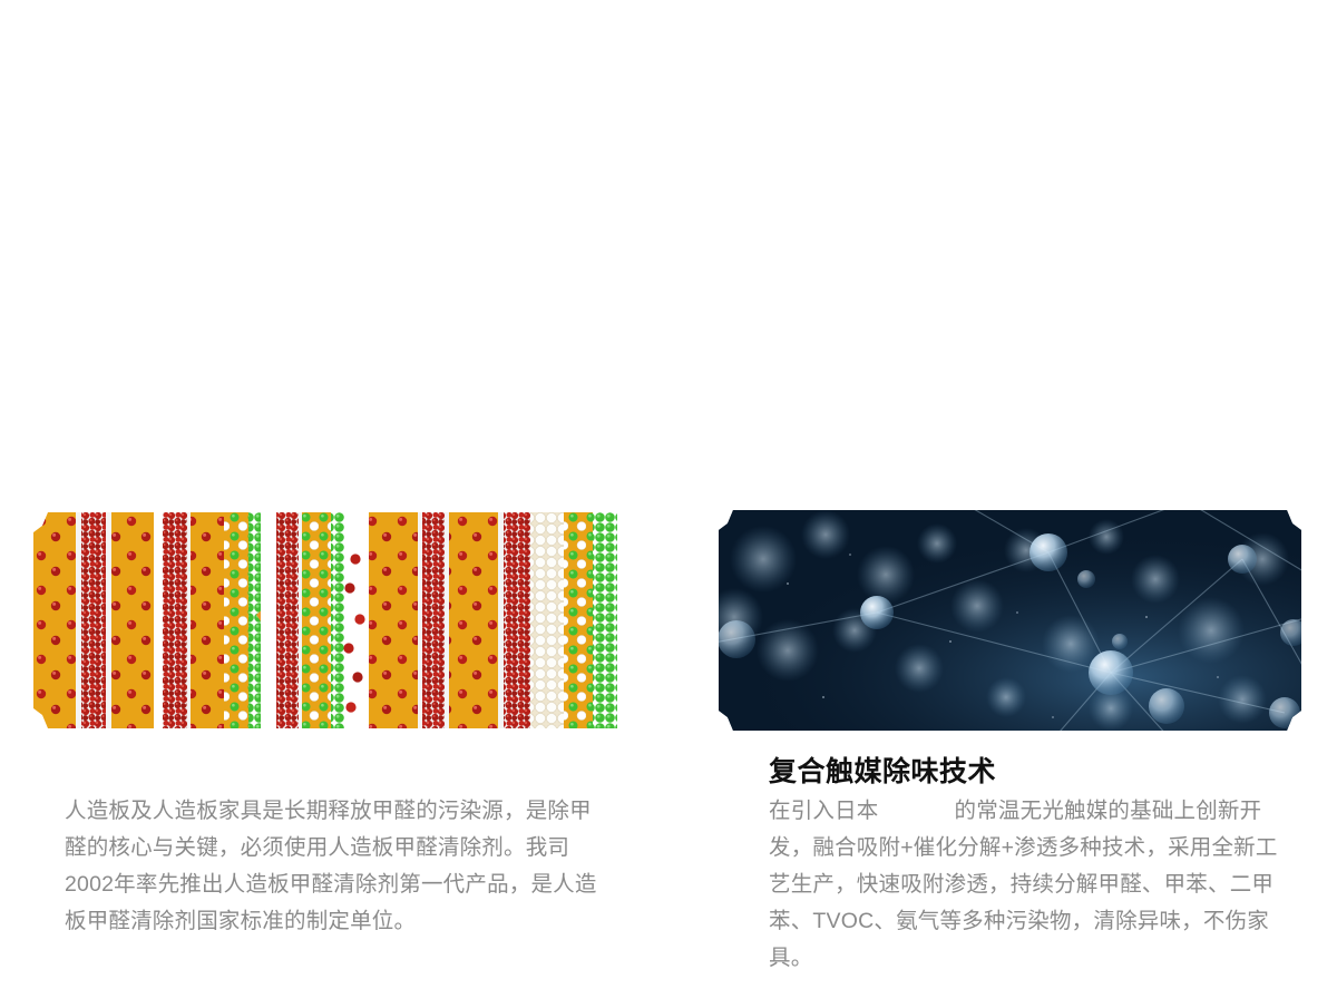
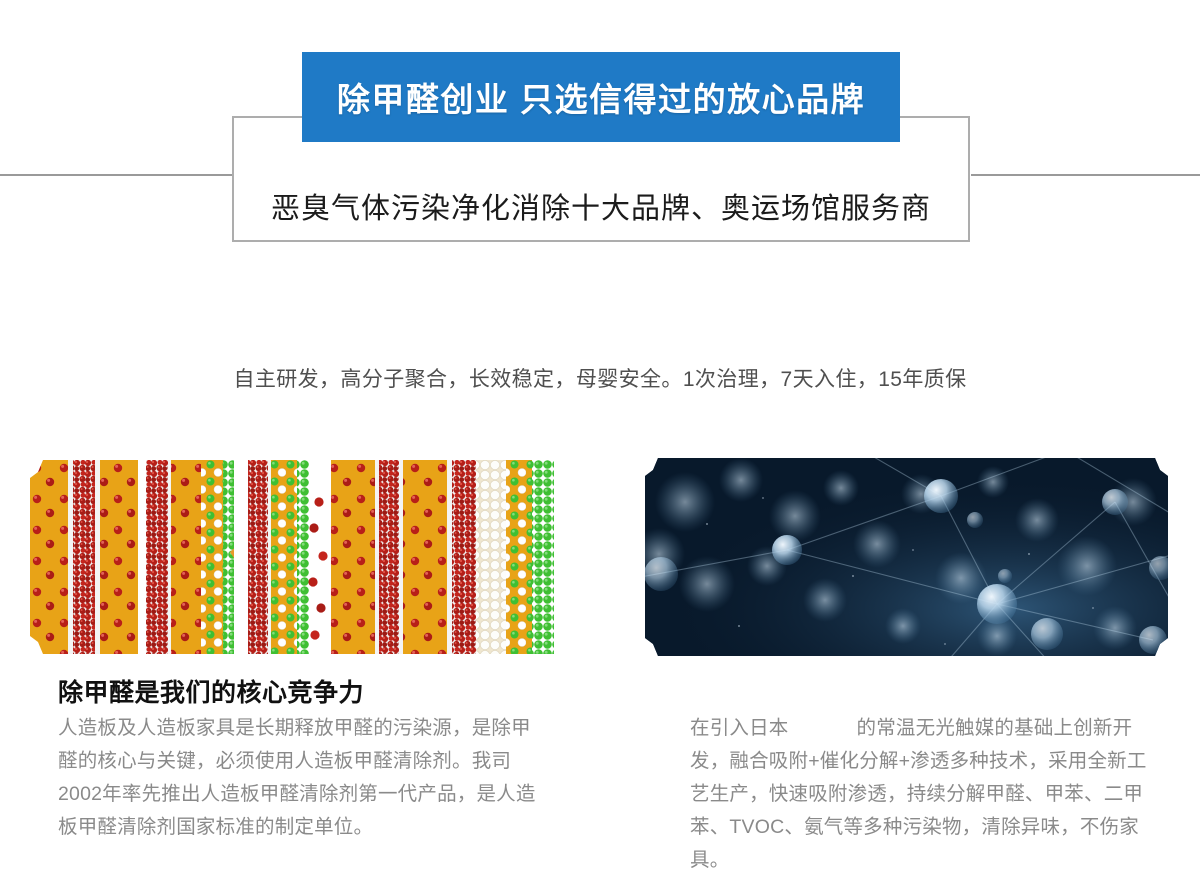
+ 恶臭气体污染净化消除十大品牌、奥运场馆服务商
+ 除甲醛创业 只选信得过的放心品牌
+ 自主研发，高分子聚合，长效稳定，母婴安全。1次治理，7天入住，15年质保
+ 除甲醛是我们的核心竞争力
  人造板及人造板家具是长期释放甲醛的污染源，是除甲醛的核心与关键，必须使用人造板甲醛清除剂。我司2002年率先推出人造板甲醛清除剂第一代产品，是人造板甲醛清除剂国家标准的制定单位。
- 复合触媒除味技术
  在引入日本 的常温无光触媒的基础上创新开发，融合吸附+催化分解+渗透多种技术，采用全新工艺生产，快速吸附渗透，持续分解甲醛、甲苯、二甲苯、TVOC、氨气等多种污染物，清除异味，不伤家具。
